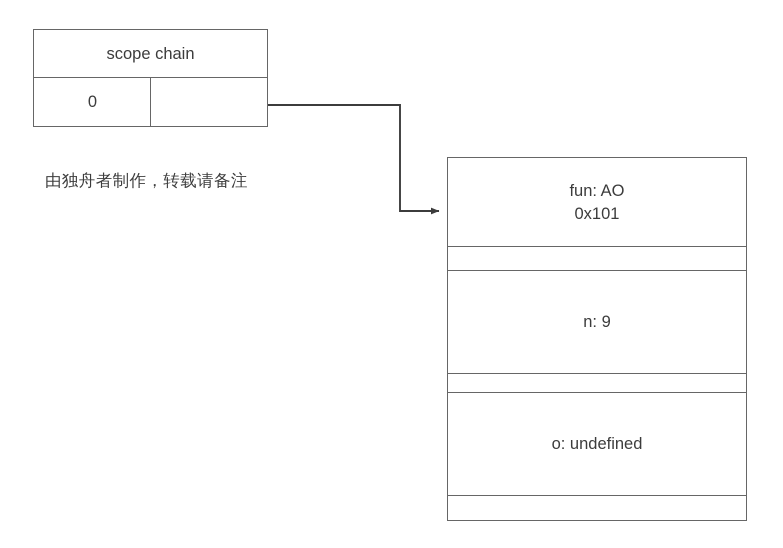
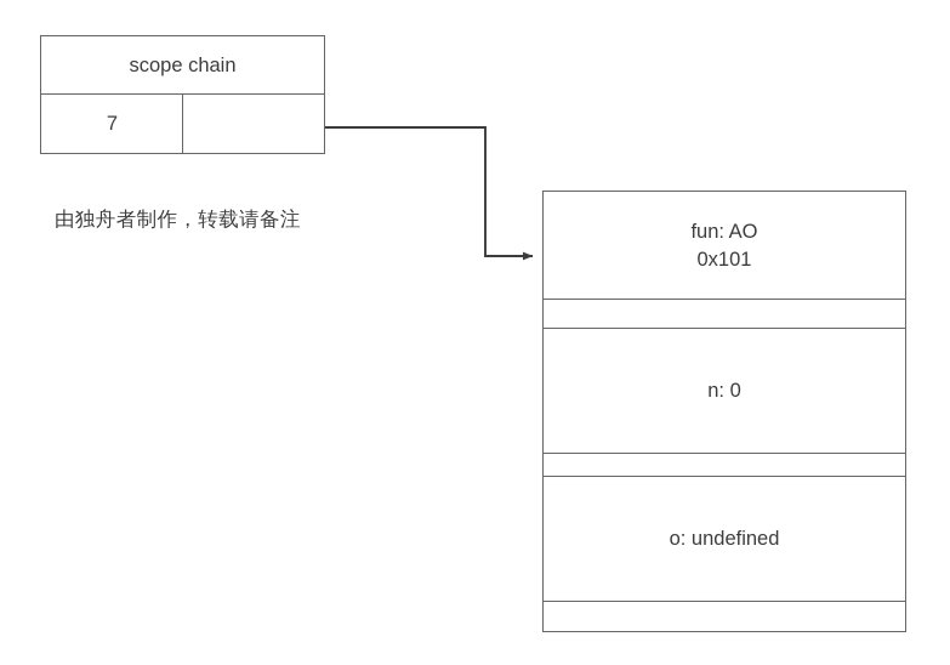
  scope chain
- 0
+ 7
  由独舟者制作，转载请备注
  fun: AO
  0x101
- n: 9
+ n: 0
  o: undefined
